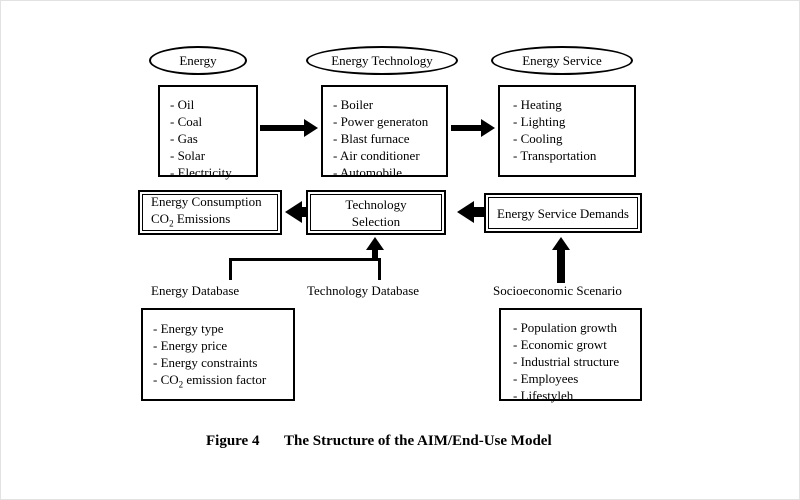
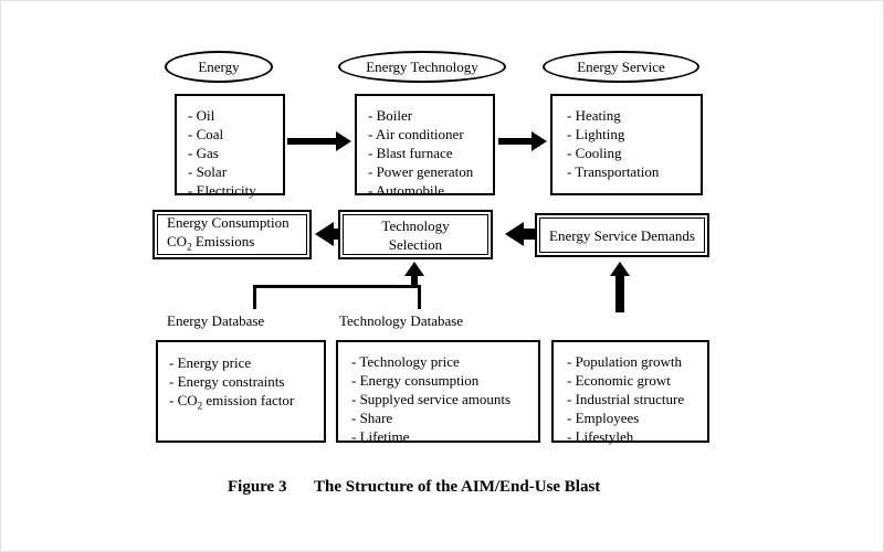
  Energy
  Energy Technology
  Energy Service
  - Oil
  - Coal
  - Gas
  - Solar
  - Electricity
  - Boiler
- - Power generaton
+ - Air conditioner
  - Blast furnace
- - Air conditioner
+ - Power generaton
  - Automobile
  - Heating
  - Lighting
  - Cooling
  - Transportation
  Energy Consumption
  CO2 Emissions
  Technology
  Selection
  Energy Service Demands
  Energy Database
  Technology Database
- Socioeconomic Scenario
- - Energy type
  - Energy price
  - Energy constraints
  - CO2 emission factor
+ - Technology price
+ - Energy consumption
+ - Supplyed service amounts
+ - Share
+ - Lifetime
  - Population growth
  - Economic growt
  - Industrial structure
  - Employees
  - Lifestyleh
- Figure 4
+ Figure 3
- The Structure of the AIM/End-Use Model
+ The Structure of the AIM/End-Use Blast
